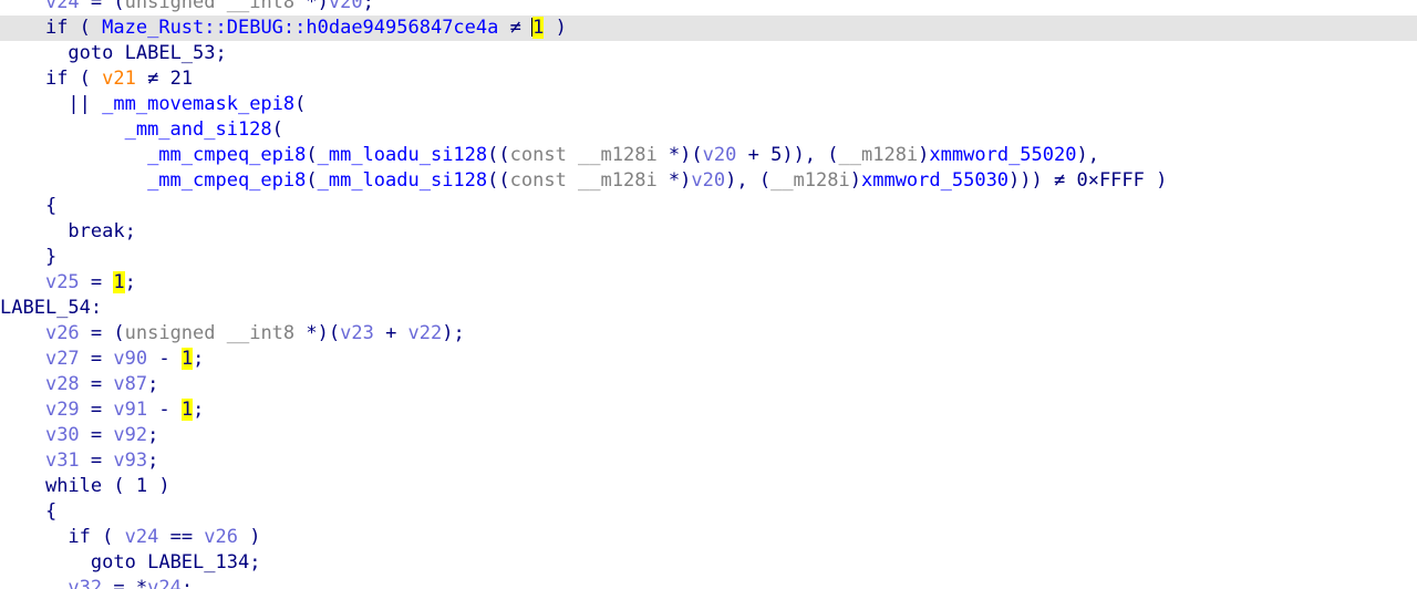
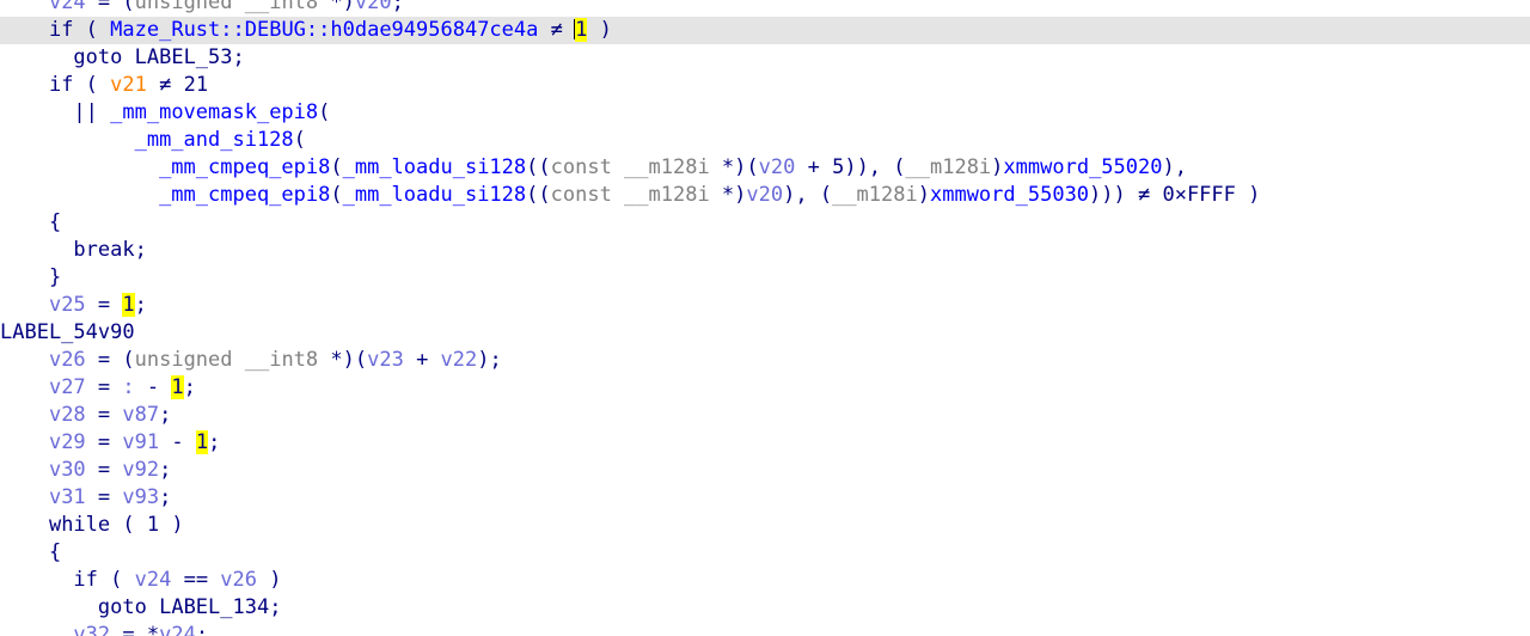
  v24 = (unsigned __int8 *)v20;
  if ( Maze_Rust::DEBUG::h0dae94956847ce4a ≠ 1 )
  goto LABEL_53;
  if ( v21 ≠ 21
  || _mm_movemask_epi8(
  _mm_and_si128(
  _mm_cmpeq_epi8(_mm_loadu_si128((const __m128i *)(v20 + 5)), (__m128i)xmmword_55020),
  _mm_cmpeq_epi8(_mm_loadu_si128((const __m128i *)v20), (__m128i)xmmword_55030))) ≠ 0×FFFF )
  {
  break;
  }
  v25 = 1;
- LABEL_54:
+ LABEL_54v90
  v26 = (unsigned __int8 *)(v23 + v22);
- v27 = v90 - 1;
+ v27 = : - 1;
  v28 = v87;
  v29 = v91 - 1;
  v30 = v92;
  v31 = v93;
  while ( 1 )
  {
  if ( v24 == v26 )
  goto LABEL_134;
  v32 = *v24;
